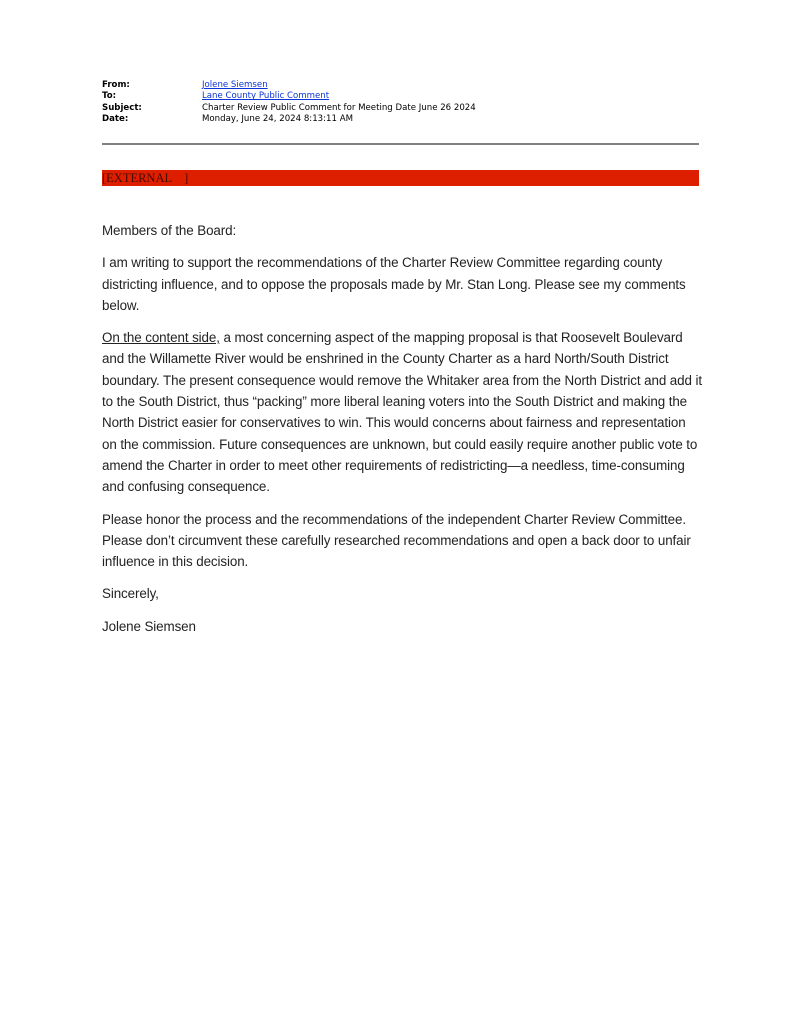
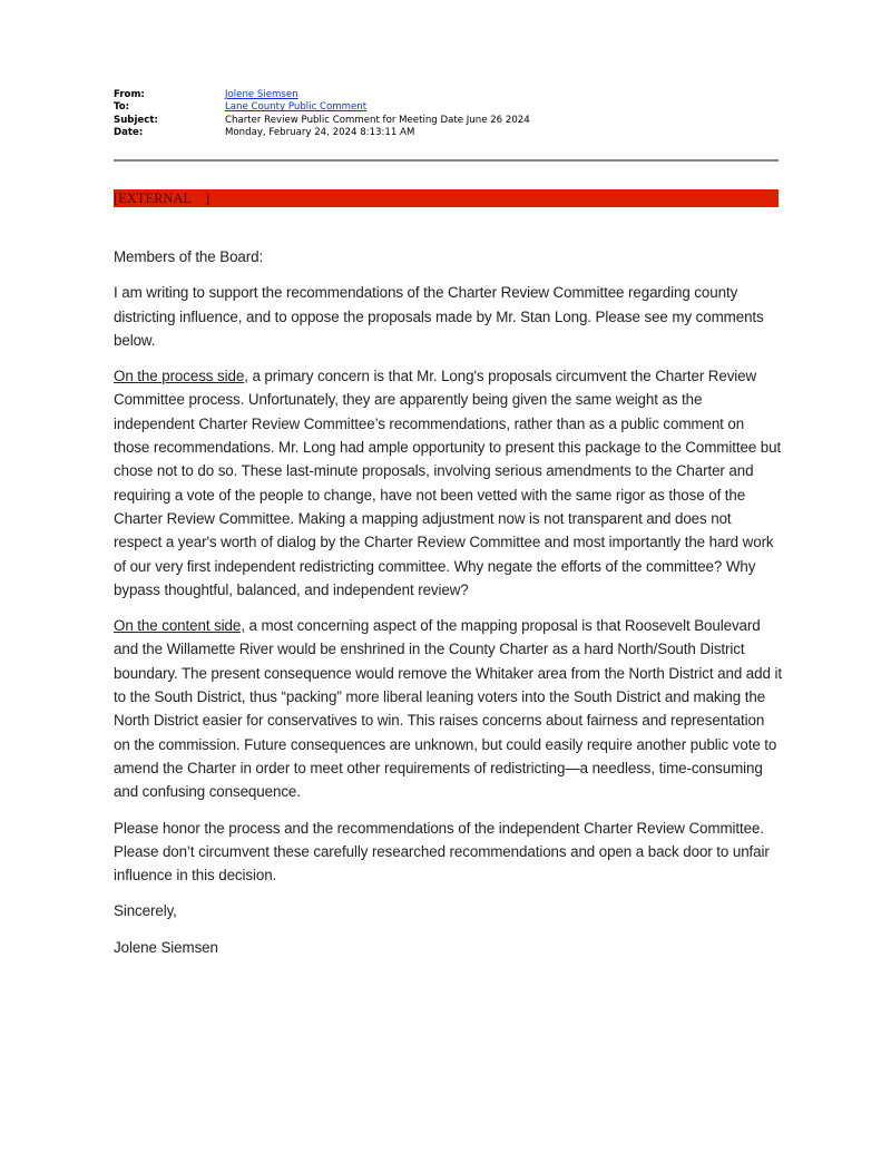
  From:
  Jolene Siemsen
  To:
  Lane County Public Comment
  Subject:
  Charter Review Public Comment for Meeting Date June 26 2024
  Date:
- Monday, June 24, 2024 8:13:11 AM
+ Monday, February 24, 2024 8:13:11 AM
  [EXTERNAL ]
  Members of the Board:
  I am writing to support the recommendations of the Charter Review Committee regarding county districting influence, and to oppose the proposals made by Mr. Stan Long. Please see my comments below.
+ On the process side, a primary concern is that Mr. Long's proposals circumvent the Charter Review Committee process. Unfortunately, they are apparently being given the same weight as the independent Charter Review Committee’s recommendations, rather than as a public comment on those recommendations. Mr. Long had ample opportunity to present this package to the Committee but chose not to do so. These last-minute proposals, involving serious amendments to the Charter and requiring a vote of the people to change, have not been vetted with the same rigor as those of the Charter Review Committee. Making a mapping adjustment now is not transparent and does not respect a year's worth of dialog by the Charter Review Committee and most importantly the hard work of our very first independent redistricting committee. Why negate the efforts of the committee? Why bypass thoughtful, balanced, and independent review?
- On the content side, a most concerning aspect of the mapping proposal is that Roosevelt Boulevard and the Willamette River would be enshrined in the County Charter as a hard North/South District boundary. The present consequence would remove the Whitaker area from the North District and add it to the South District, thus “packing” more liberal leaning voters into the South District and making the North District easier for conservatives to win. This would concerns about fairness and representation on the commission. Future consequences are unknown, but could easily require another public vote to amend the Charter in order to meet other requirements of redistricting—a needless, time-consuming and confusing consequence.
+ On the content side, a most concerning aspect of the mapping proposal is that Roosevelt Boulevard and the Willamette River would be enshrined in the County Charter as a hard North/South District boundary. The present consequence would remove the Whitaker area from the North District and add it to the South District, thus “packing” more liberal leaning voters into the South District and making the North District easier for conservatives to win. This raises concerns about fairness and representation on the commission. Future consequences are unknown, but could easily require another public vote to amend the Charter in order to meet other requirements of redistricting—a needless, time-consuming and confusing consequence.
  Please honor the process and the recommendations of the independent Charter Review Committee. Please don’t circumvent these carefully researched recommendations and open a back door to unfair influence in this decision.
  Sincerely,
  Jolene Siemsen
